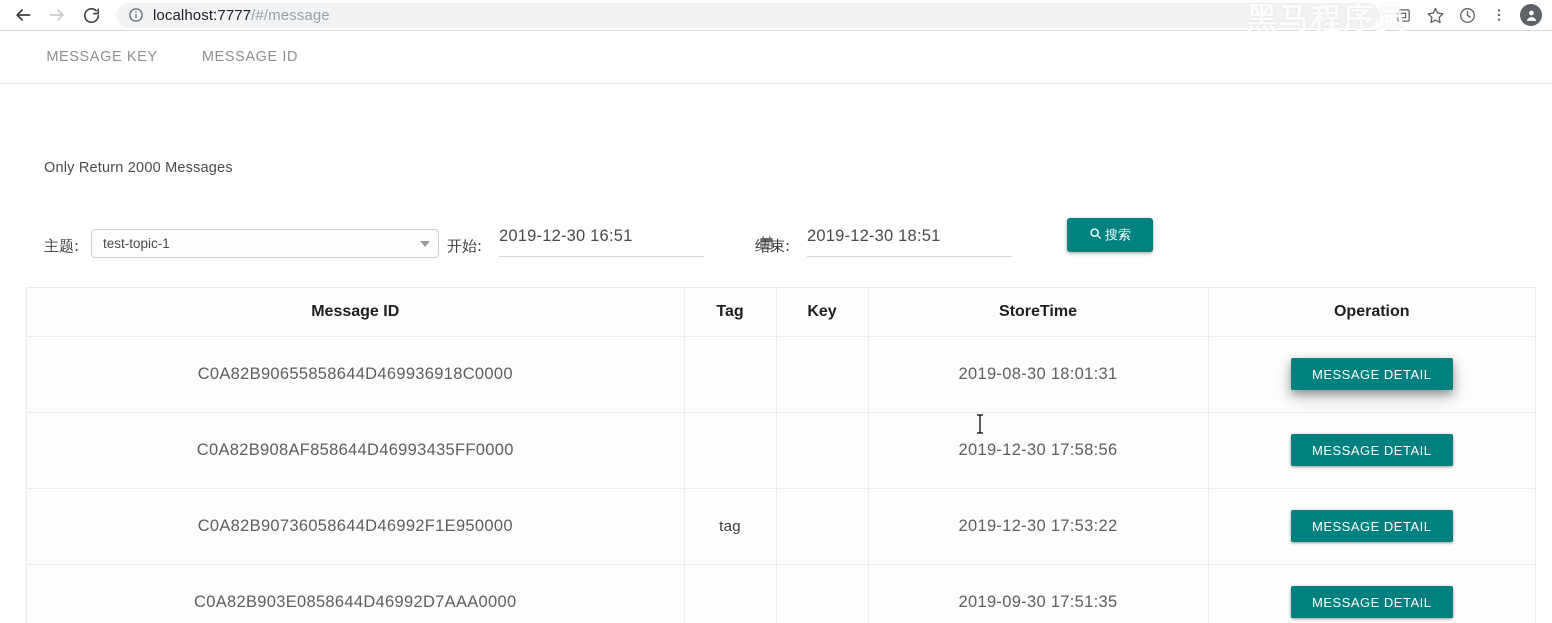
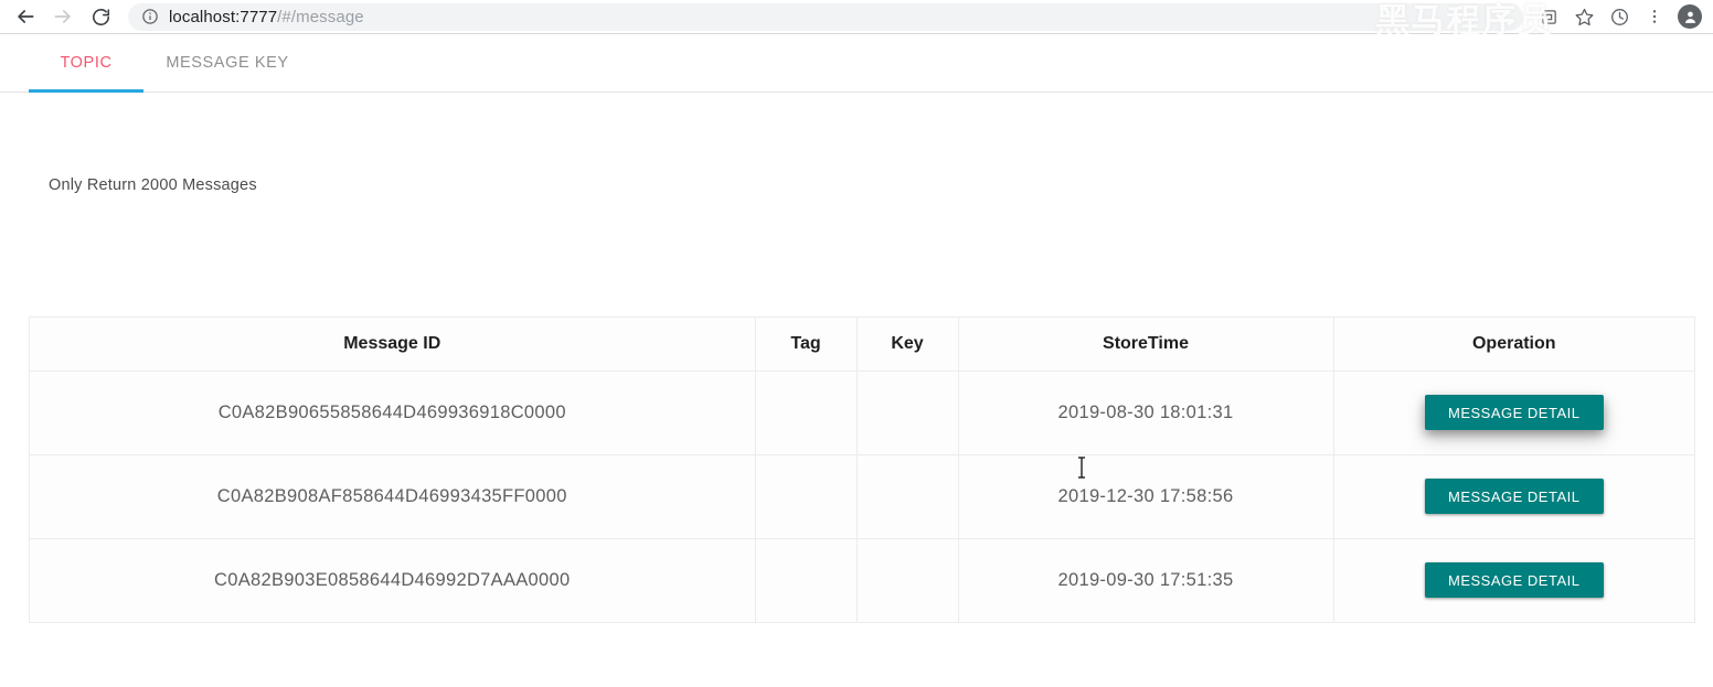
  localhost:7777/#/message
  黑马程序员
+ TOPIC
  MESSAGE KEY
- MESSAGE ID
  Only Return 2000 Messages
- 主题:
- test-topic-1
- 开始:
- 2019-12-30 16:51
- 结束:
- 2019-12-30 18:51
- 搜索
  Message ID	Tag	Key	StoreTime	Operation
  C0A82B90655858644D469936918C0000			2019-08-30 18:01:31	MESSAGE DETAIL
  C0A82B908AF858644D46993435FF0000			2019-12-30 17:58:56	MESSAGE DETAIL
- C0A82B90736058644D46992F1E950000	tag		2019-12-30 17:53:22	MESSAGE DETAIL
  C0A82B903E0858644D46992D7AAA0000			2019-09-30 17:51:35	MESSAGE DETAIL
